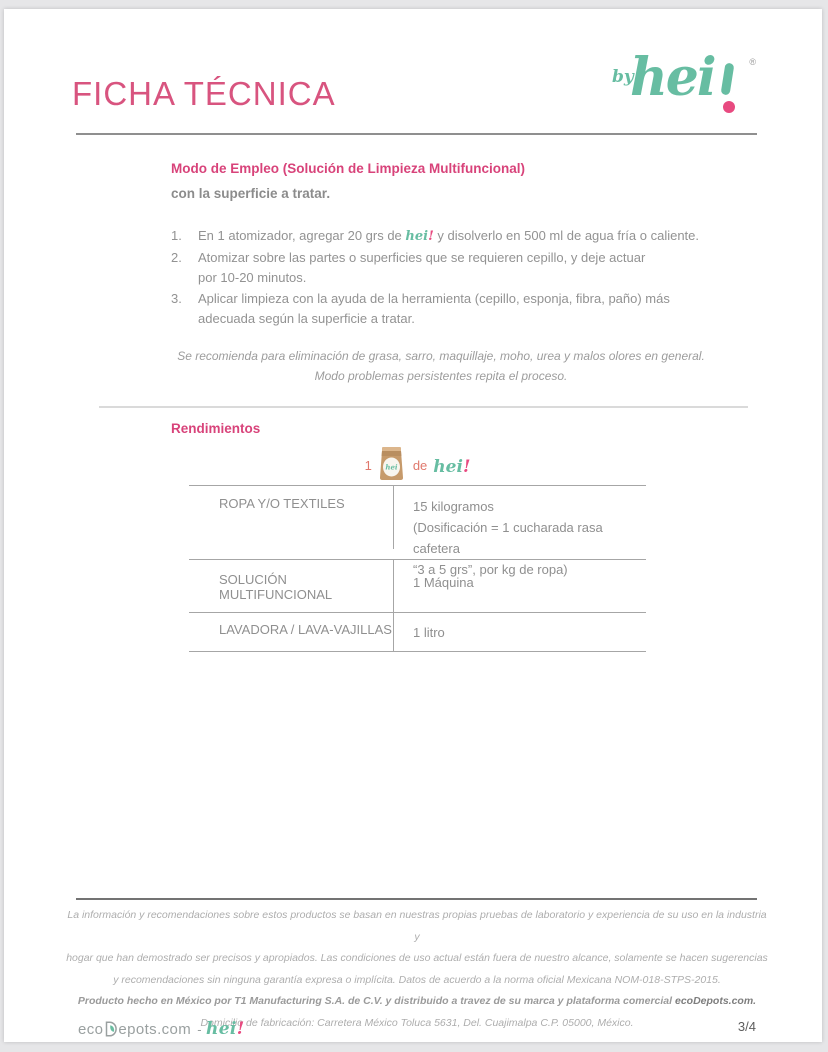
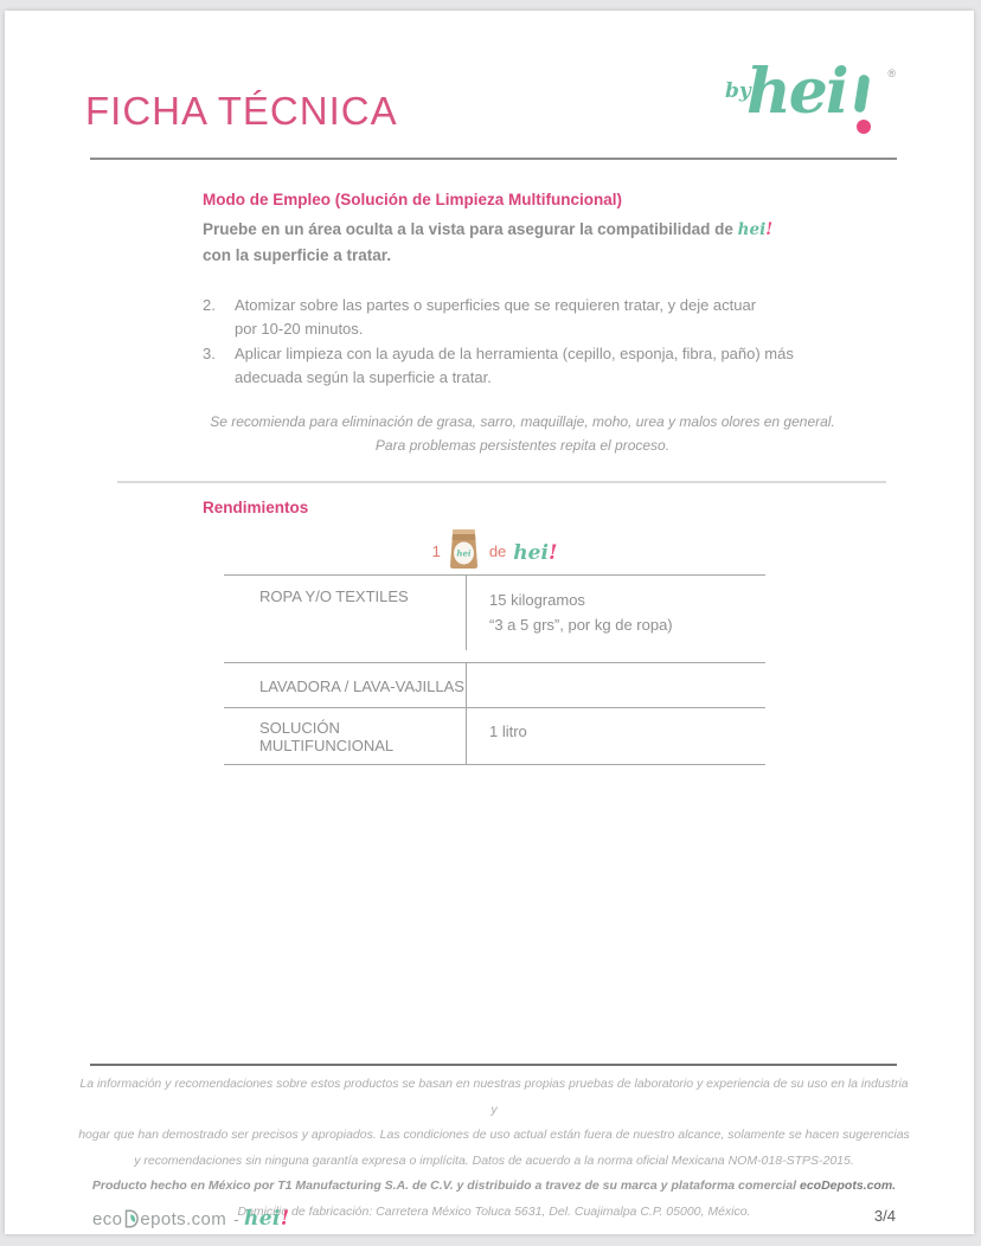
  FICHA TÉCNICA
  by
  hei
  ®
  Modo de Empleo (Solución de Limpieza Multifuncional)
+ Pruebe en un área oculta a la vista para asegurar la compatibilidad de hei!
  con la superficie a tratar.
- 1.
- En 1 atomizador, agregar 20 grs de hei! y disolverlo en 500 ml de agua fría o caliente.
  2.
- Atomizar sobre las partes o superficies que se requieren cepillo, y deje actuar
+ Atomizar sobre las partes o superficies que se requieren tratar, y deje actuar
  por 10-20 minutos.
  3.
  Aplicar limpieza con la ayuda de la herramienta (cepillo, esponja, fibra, paño) más
  adecuada según la superficie a tratar.
  Se recomienda para eliminación de grasa, sarro, maquillaje, moho, urea y malos olores en general.
- Modo problemas persistentes repita el proceso.
+ Para problemas persistentes repita el proceso.
  Rendimientos
  1
  hei
  de
  hei!
  ROPA Y/O TEXTILES
  15 kilogramos
- (Dosificación = 1 cucharada rasa cafetera
  “3 a 5 grs”, por kg de ropa)
- SOLUCIÓN MULTIFUNCIONAL
+ LAVADORA / LAVA-VAJILLAS
- 1 Máquina
- LAVADORA / LAVA-VAJILLAS
+ SOLUCIÓN MULTIFUNCIONAL
  1 litro
  La información y recomendaciones sobre estos productos se basan en nuestras propias pruebas de laboratorio y experiencia de su uso en la industria y
  hogar que han demostrado ser precisos y apropiados. Las condiciones de uso actual están fuera de nuestro alcance, solamente se hacen sugerencias
  y recomendaciones sin ninguna garantía expresa o implícita. Datos de acuerdo a la norma oficial Mexicana NOM-018-STPS-2015.
  Producto hecho en México por T1 Manufacturing S.A. de C.V. y distribuido a travez de su marca y plataforma comercial ecoDepots.com.
  Domicilio de fabricación: Carretera México Toluca 5631, Del. Cuajimalpa C.P. 05000, México.
  eco
  epots.com
  -
  hei!
  3/4
